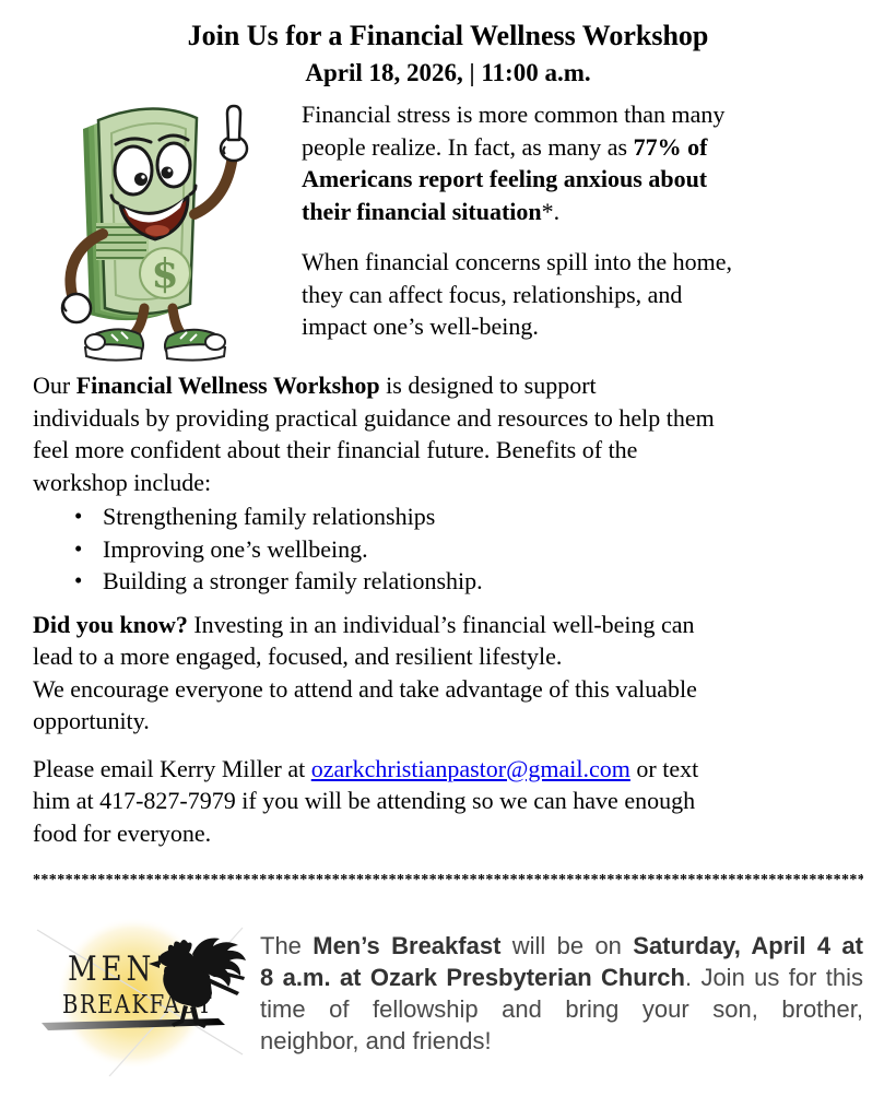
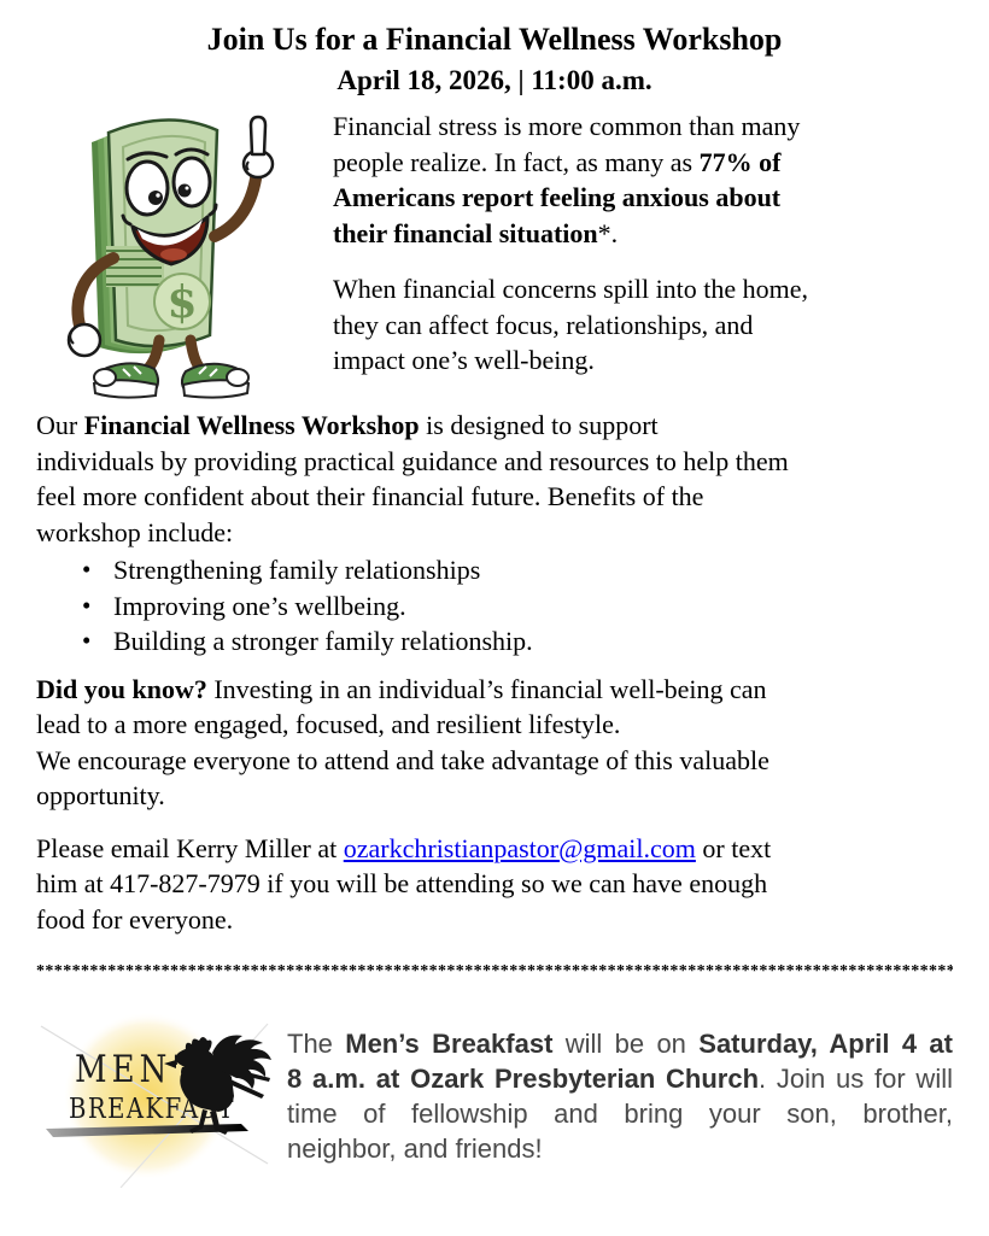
  Join Us for a Financial Wellness Workshop
  April 18, 2026, | 11:00 a.m.
  $
  Financial stress is more common than many
  people realize. In fact, as many as 77% of
  Americans report feeling anxious about
  their financial situation*.
  When financial concerns spill into the home,
  they can affect focus, relationships, and
  impact one’s well-being.
  Our Financial Wellness Workshop is designed to support
  individuals by providing practical guidance and resources to help them
  feel more confident about their financial future. Benefits of the
  workshop include:
  Strengthening family relationships
  Improving one’s wellbeing.
  Building a stronger family relationship.
  Did you know? Investing in an individual’s financial well-being can
  lead to a more engaged, focused, and resilient lifestyle.
  We encourage everyone to attend and take advantage of this valuable
  opportunity.
  Please email Kerry Miller at ozarkchristianpastor@gmail.com or text
  him at 417-827-7979 if you will be attending so we can have enough
  food for everyone.
  *******************************************************************************************************
  MEN'
  BREAKFAT
  The Men’s Breakfast will be on Saturday, April 4 at
- 8 a.m. at Ozark Presbyterian Church. Join us for this
+ 8 a.m. at Ozark Presbyterian Church. Join us for will
  time of fellowship and bring your son, brother,
  neighbor, and friends!
